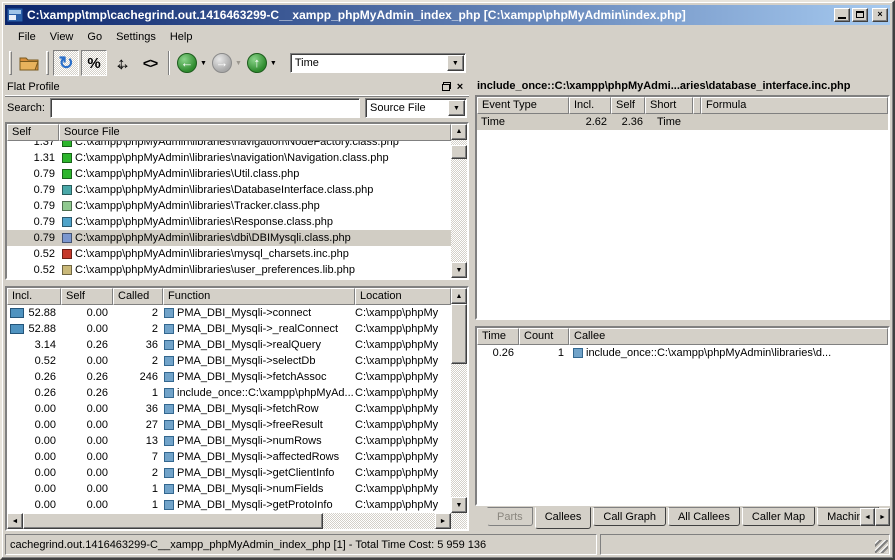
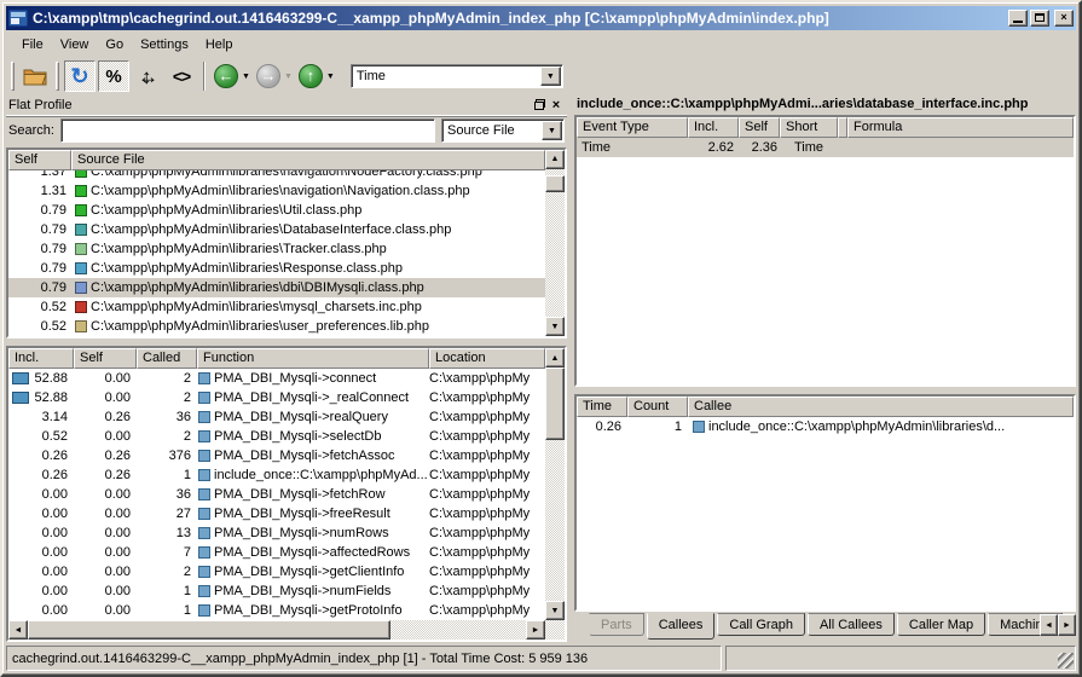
  C:\xampp\tmp\cachegrind.out.1416463299-C__xampp_phpMyAdmin_index_php [C:\xampp\phpMyAdmin\index.php]
  ×
  File
  View
  Go
  Settings
  Help
  ↻
  %
  <>
  ←
  →
  ↑
  Time
  Flat Profile
  ×
  Search:
  Source File
  Self
  Source File
  1.37
  C:\xampp\phpMyAdmin\libraries\navigation\NodeFactory.class.php
  1.31
  C:\xampp\phpMyAdmin\libraries\navigation\Navigation.class.php
  0.79
  C:\xampp\phpMyAdmin\libraries\Util.class.php
  0.79
  C:\xampp\phpMyAdmin\libraries\DatabaseInterface.class.php
  0.79
  C:\xampp\phpMyAdmin\libraries\Tracker.class.php
  0.79
  C:\xampp\phpMyAdmin\libraries\Response.class.php
  0.79
  C:\xampp\phpMyAdmin\libraries\dbi\DBIMysqli.class.php
  0.52
  C:\xampp\phpMyAdmin\libraries\mysql_charsets.inc.php
  0.52
  C:\xampp\phpMyAdmin\libraries\user_preferences.lib.php
  Incl.
  Self
  Called
  Function
  Location
  52.88
  0.00
  2
  PMA_DBI_Mysqli->connect
  C:\xampp\phpMy
  52.88
  0.00
  2
  PMA_DBI_Mysqli->_realConnect
  C:\xampp\phpMy
  3.14
  0.26
  36
  PMA_DBI_Mysqli->realQuery
  C:\xampp\phpMy
  0.52
  0.00
  2
  PMA_DBI_Mysqli->selectDb
  C:\xampp\phpMy
  0.26
  0.26
- 246
+ 376
  PMA_DBI_Mysqli->fetchAssoc
  C:\xampp\phpMy
  0.26
  0.26
  1
  include_once::C:\xampp\phpMyAd...
  C:\xampp\phpMy
  0.00
  0.00
  36
  PMA_DBI_Mysqli->fetchRow
  C:\xampp\phpMy
  0.00
  0.00
  27
  PMA_DBI_Mysqli->freeResult
  C:\xampp\phpMy
  0.00
  0.00
  13
  PMA_DBI_Mysqli->numRows
  C:\xampp\phpMy
  0.00
  0.00
  7
  PMA_DBI_Mysqli->affectedRows
  C:\xampp\phpMy
  0.00
  0.00
  2
  PMA_DBI_Mysqli->getClientInfo
  C:\xampp\phpMy
  0.00
  0.00
  1
  PMA_DBI_Mysqli->numFields
  C:\xampp\phpMy
  0.00
  0.00
  1
  PMA_DBI_Mysqli->getProtoInfo
  C:\xampp\phpMy
  include_once::C:\xampp\phpMyAdmi...aries\database_interface.inc.php
  Event Type
  Incl.
  Self
  Short
  Formula
  Time
  2.62
  2.36
  Time
  Time
  Count
  Callee
  0.26
  1
  include_once::C:\xampp\phpMyAdmin\libraries\d...
  Parts
  Callees
  Call Graph
  All Callees
  Caller Map
  Machi
  cachegrind.out.1416463299-C__xampp_phpMyAdmin_index_php [1] - Total Time Cost: 5 959 136
